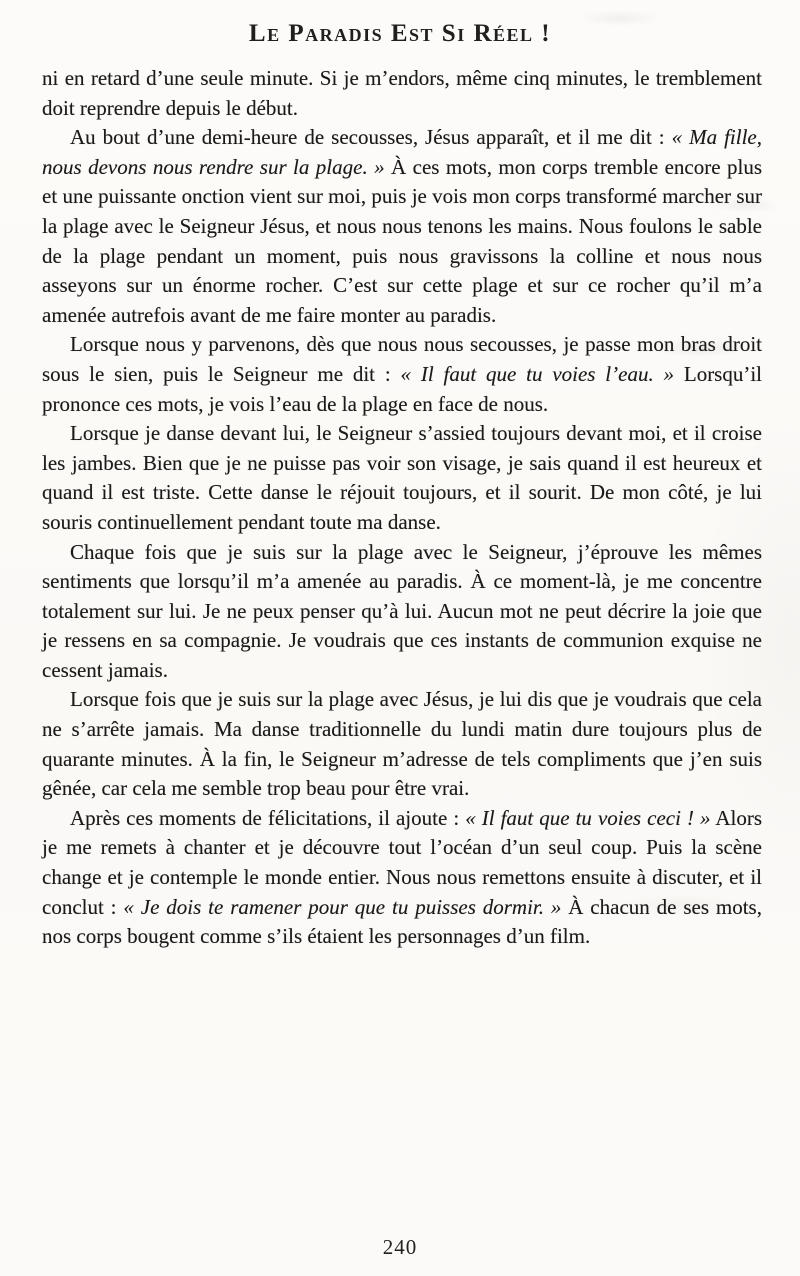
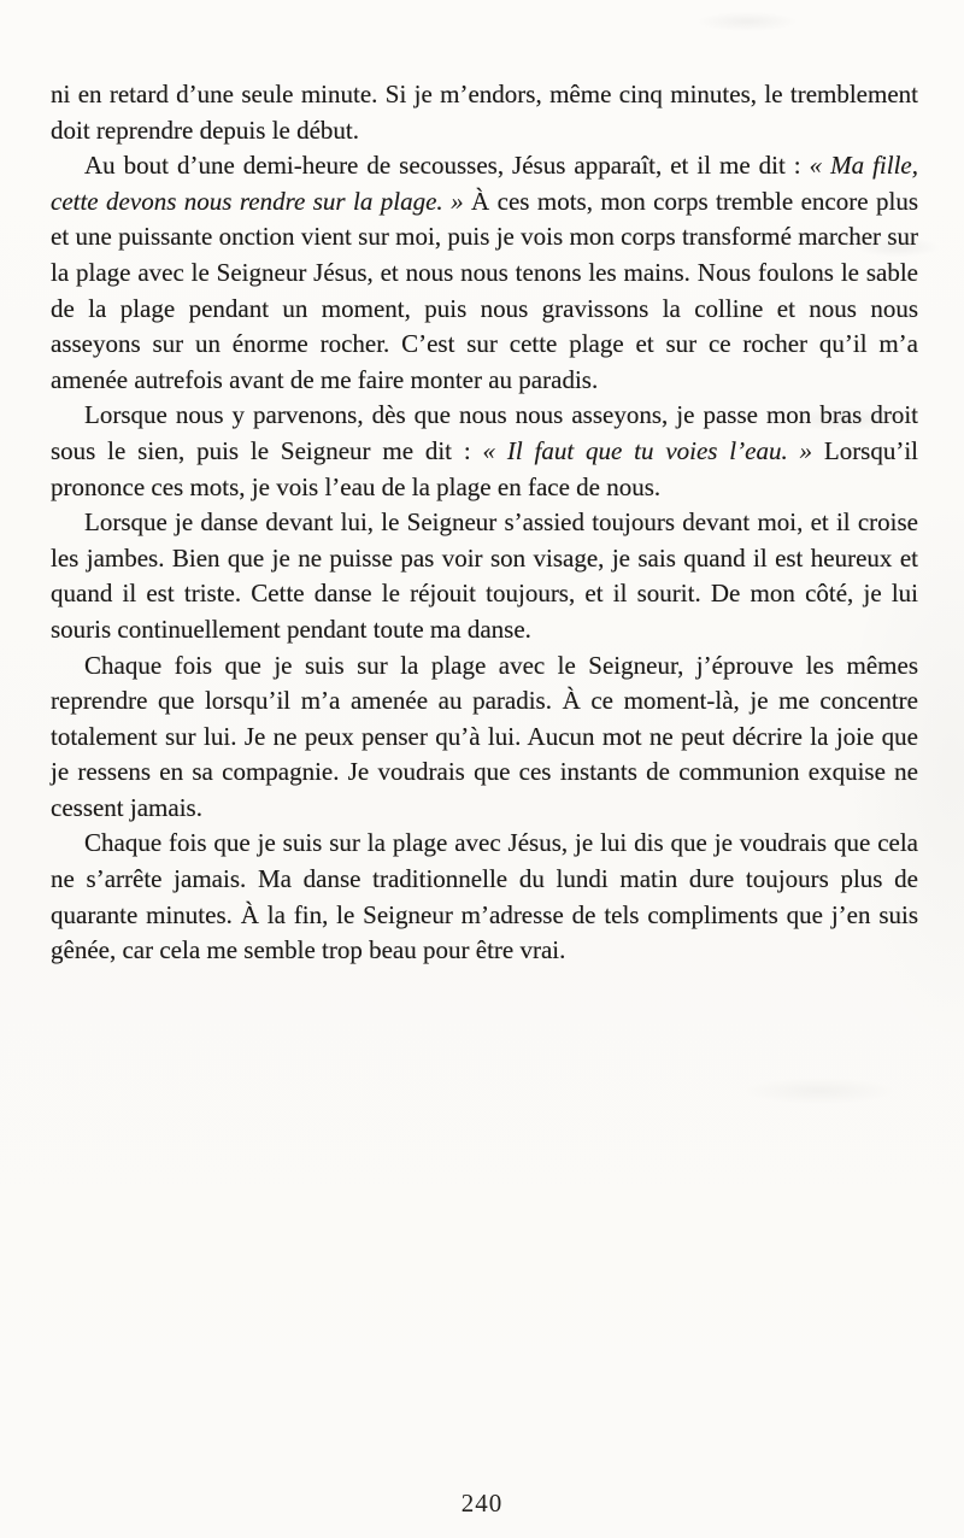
- Le Paradis Est Si Réel !
  ni en retard d’une seule minute. Si je m’endors, même cinq minutes, le tremblement doit reprendre depuis le début.
- Au bout d’une demi-heure de secousses, Jésus apparaît, et il me dit : « Ma fille, nous devons nous rendre sur la plage. » À ces mots, mon corps tremble encore plus et une puissante onction vient sur moi, puis je vois mon corps transformé marcher sur la plage avec le Seigneur Jésus, et nous nous tenons les mains. Nous foulons le sable de la plage pendant un moment, puis nous gravissons la colline et nous nous asseyons sur un énorme rocher. C’est sur cette plage et sur ce rocher qu’il m’a amenée autrefois avant de me faire monter au paradis.
+ Au bout d’une demi-heure de secousses, Jésus apparaît, et il me dit : « Ma fille, cette devons nous rendre sur la plage. » À ces mots, mon corps tremble encore plus et une puissante onction vient sur moi, puis je vois mon corps transformé marcher sur la plage avec le Seigneur Jésus, et nous nous tenons les mains. Nous foulons le sable de la plage pendant un moment, puis nous gravissons la colline et nous nous asseyons sur un énorme rocher. C’est sur cette plage et sur ce rocher qu’il m’a amenée autrefois avant de me faire monter au paradis.
- Lorsque nous y parvenons, dès que nous nous secousses, je passe mon bras droit sous le sien, puis le Seigneur me dit : « Il faut que tu voies l’eau. » Lorsqu’il prononce ces mots, je vois l’eau de la plage en face de nous.
+ Lorsque nous y parvenons, dès que nous nous asseyons, je passe mon bras droit sous le sien, puis le Seigneur me dit : « Il faut que tu voies l’eau. » Lorsqu’il prononce ces mots, je vois l’eau de la plage en face de nous.
  Lorsque je danse devant lui, le Seigneur s’assied toujours devant moi, et il croise les jambes. Bien que je ne puisse pas voir son visage, je sais quand il est heureux et quand il est triste. Cette danse le réjouit toujours, et il sourit. De mon côté, je lui souris continuellement pendant toute ma danse.
- Chaque fois que je suis sur la plage avec le Seigneur, j’éprouve les mêmes sentiments que lorsqu’il m’a amenée au paradis. À ce moment-là, je me concentre totalement sur lui. Je ne peux penser qu’à lui. Aucun mot ne peut décrire la joie que je ressens en sa compagnie. Je voudrais que ces instants de communion exquise ne cessent jamais.
+ Chaque fois que je suis sur la plage avec le Seigneur, j’éprouve les mêmes reprendre que lorsqu’il m’a amenée au paradis. À ce moment-là, je me concentre totalement sur lui. Je ne peux penser qu’à lui. Aucun mot ne peut décrire la joie que je ressens en sa compagnie. Je voudrais que ces instants de communion exquise ne cessent jamais.
- Lorsque fois que je suis sur la plage avec Jésus, je lui dis que je voudrais que cela ne s’arrête jamais. Ma danse traditionnelle du lundi matin dure toujours plus de quarante minutes. À la fin, le Seigneur m’adresse de tels compliments que j’en suis gênée, car cela me semble trop beau pour être vrai.
+ Chaque fois que je suis sur la plage avec Jésus, je lui dis que je voudrais que cela ne s’arrête jamais. Ma danse traditionnelle du lundi matin dure toujours plus de quarante minutes. À la fin, le Seigneur m’adresse de tels compliments que j’en suis gênée, car cela me semble trop beau pour être vrai.
- Après ces moments de félicitations, il ajoute : « Il faut que tu voies ceci ! » Alors je me remets à chanter et je découvre tout l’océan d’un seul coup. Puis la scène change et je contemple le monde entier. Nous nous remettons ensuite à discuter, et il conclut : « Je dois te ramener pour que tu puisses dormir. » À chacun de ses mots, nos corps bougent comme s’ils étaient les personnages d’un film.
  240
